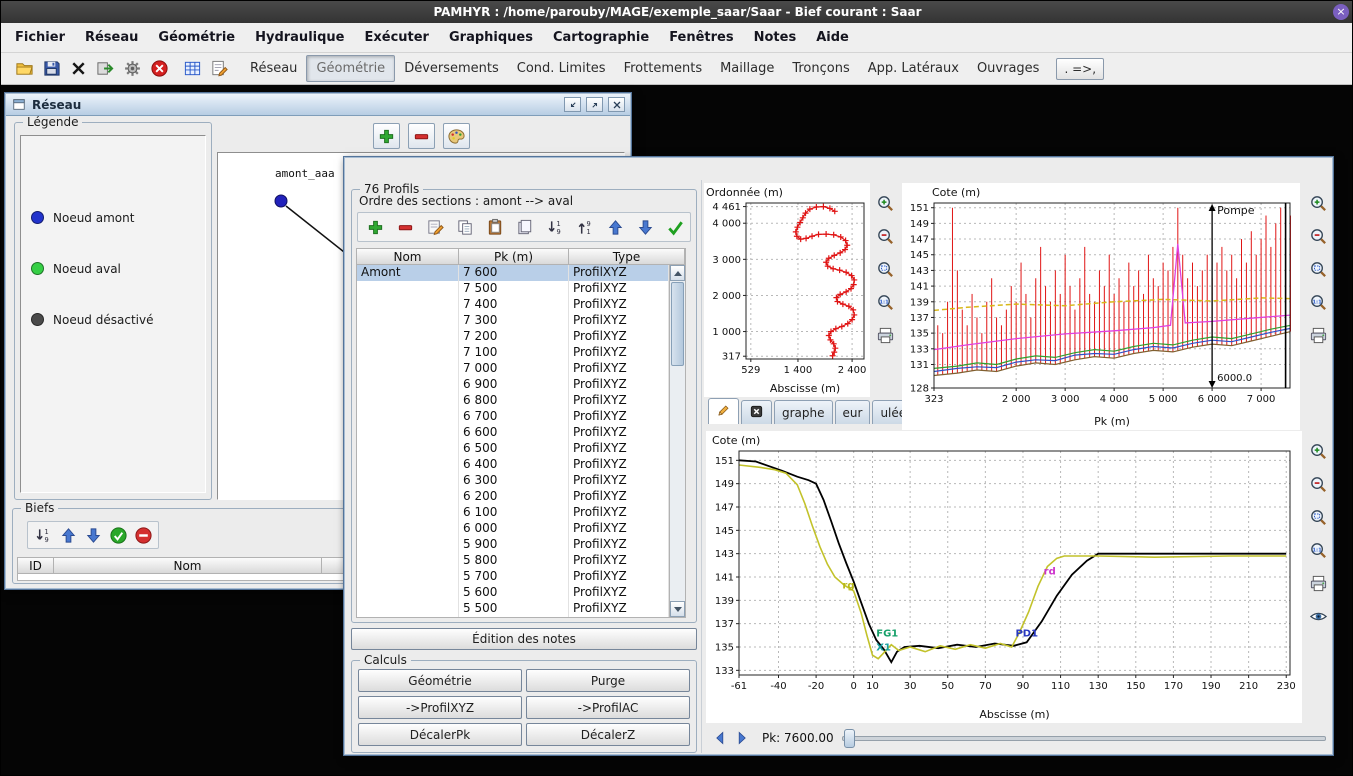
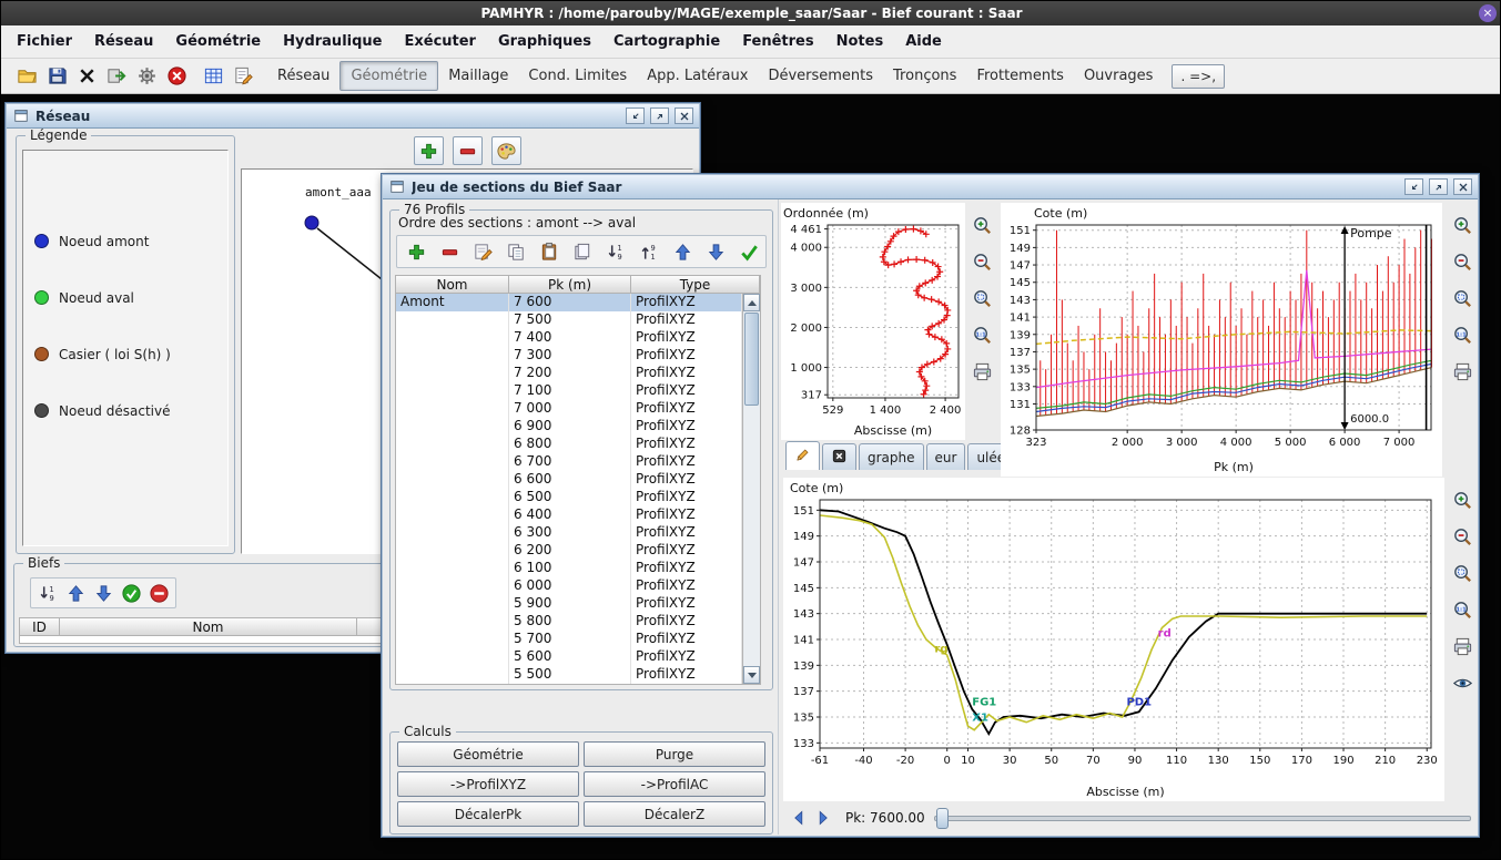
  PAMHYR : /home/parouby/MAGE/exemple_saar/Saar - Bief courant : Saar
  ×
  Fichier
  Réseau
  Géométrie
  Hydraulique
  Exécuter
  Graphiques
  Cartographie
  Fenêtres
  Notes
  Aide
  Réseau
  Géométrie
- Déversements
+ Maillage
  Cond. Limites
- Frottements
+ App. Latéraux
- Maillage
+ Déversements
  Tronçons
- App. Latéraux
+ Frottements
  Ouvrages
  . =>,
  Réseau
  Légende
  Noeud amont
  Noeud aval
+ Casier ( loi S(h) )
  Noeud désactivé
  amont_aaa
  Biefs
  1
  9
  ID
  Nom
+ Jeu de sections du Bief Saar
  76 Profils
  Ordre des sections : amont --> aval
  1
  9
  9
  1
  Nom
  Pk (m)
  Type
  Amont
  7 600
  ProfilXYZ
  7 500
  ProfilXYZ
  7 400
  ProfilXYZ
  7 300
  ProfilXYZ
  7 200
  ProfilXYZ
  7 100
  ProfilXYZ
  7 000
  ProfilXYZ
  6 900
  ProfilXYZ
  6 800
  ProfilXYZ
  6 700
  ProfilXYZ
  6 600
  ProfilXYZ
  6 500
  ProfilXYZ
  6 400
  ProfilXYZ
  6 300
  ProfilXYZ
  6 200
  ProfilXYZ
  6 100
  ProfilXYZ
  6 000
  ProfilXYZ
  5 900
  ProfilXYZ
  5 800
  ProfilXYZ
  5 700
  ProfilXYZ
  5 600
  ProfilXYZ
  5 500
  ProfilXYZ
- Édition des notes
  Calculs
  Géométrie
  Purge
  ->ProfilXYZ
  ->ProfilAC
  DécalerPk
  DécalerZ
  529
  1 400
  2 400
  4 461
  4 000
  3 000
  2 000
  1 000
  317
  Ordonnée (m)
  Abscisse (m)
  graphe
  eur
  323
  2 000
  3 000
  4 000
  5 000
  6 000
  7 000
  151
  149
  147
  145
  143
  141
  139
  137
  135
  133
  131
  128
  Cote (m)
  Pk (m)
  Pompe
  6000.0
  -61
  -40
  -20
  0
  10
  30
  50
  70
  90
  110
  130
  150
  170
  190
  210
  230
  151
  149
  147
  145
  143
  141
  139
  137
  135
  133
  Cote (m)
  Abscisse (m)
  rg
  FG1
  X1
  PD1
  rd
  Pk: 7600.00
